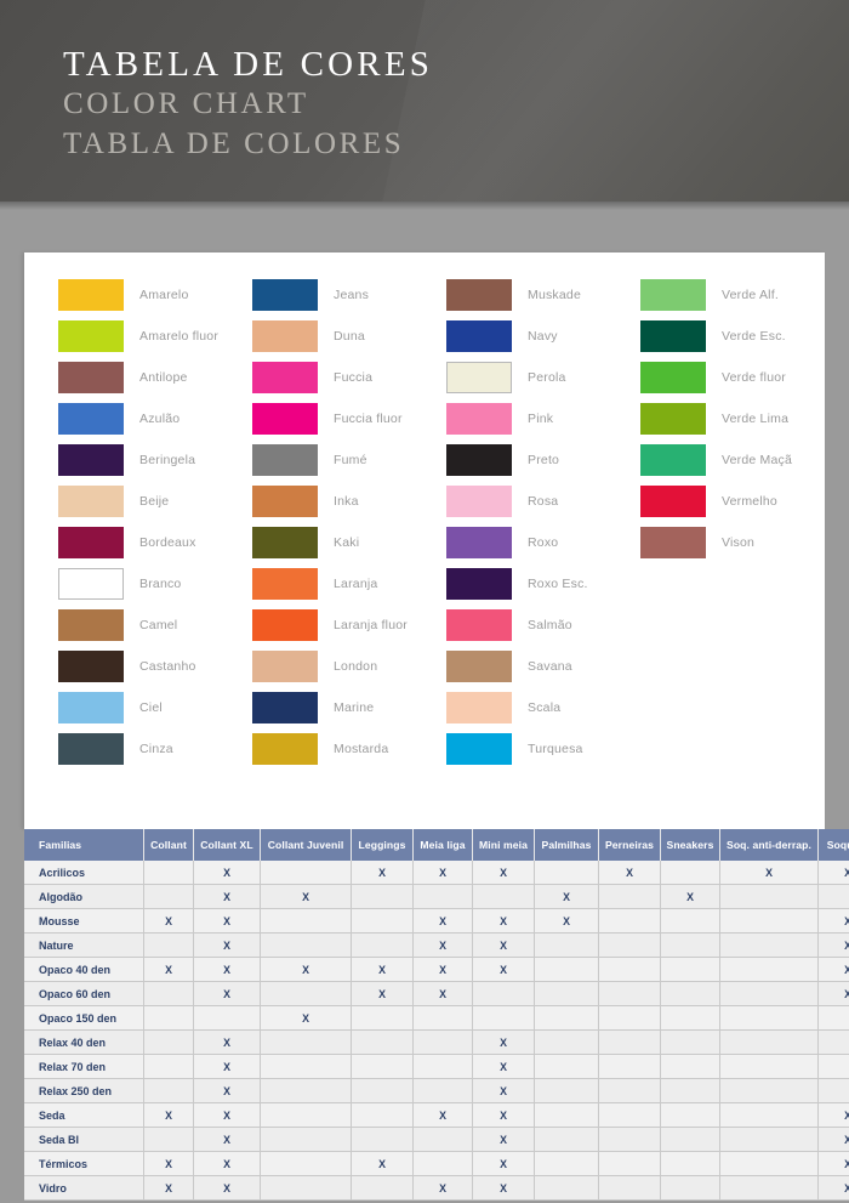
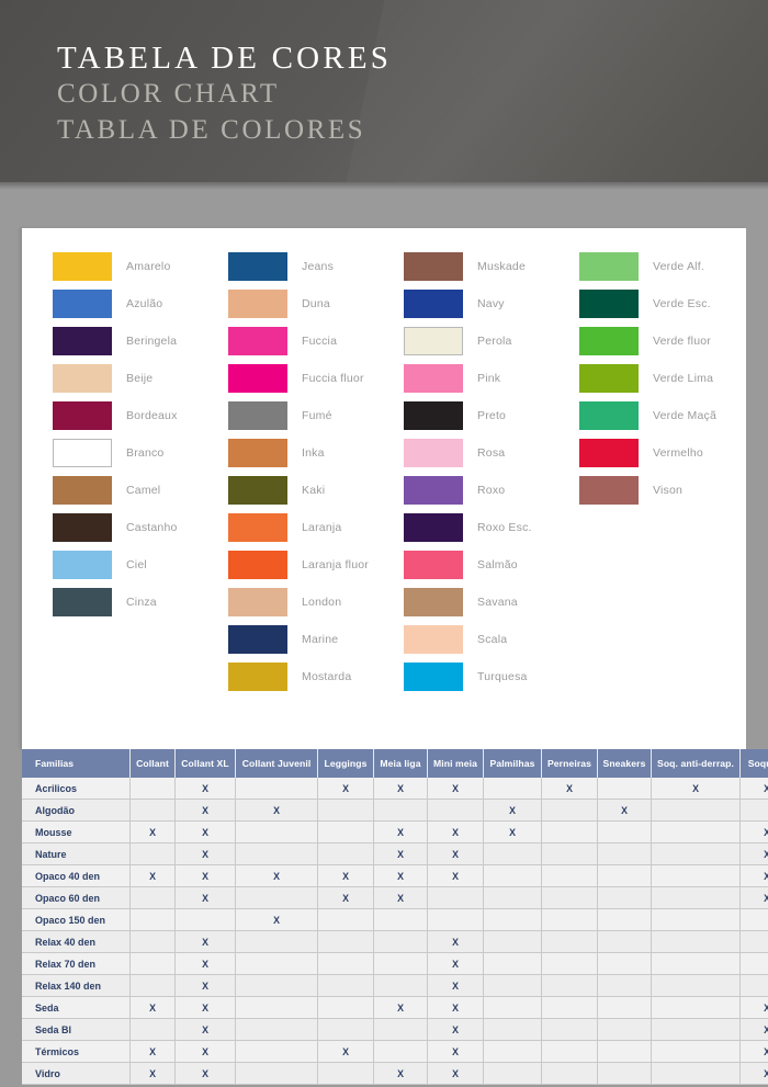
  TABELA DE CORE
  COLOR CHART
  TABLA DE COLORE
  Amarelo
- Amarelo fluor
- Antilope
  Azulão
  Beringela
  Beije
  Bordeaux
  Branco
  Camel
  Castanho
  Ciel
  Cinza
  Jeans
  Duna
  Fuccia
  Fuccia fluor
  Fumé
  Inka
  Kaki
  Laranja
  Laranja fluor
  London
  Marine
  Mostarda
  Muskade
  Navy
  Perola
  Pink
  Preto
  Rosa
  Roxo
  Roxo Esc.
  Salmão
  Savana
  Scala
  Turquesa
  Verde Alf.
  Verde Esc.
  Verde fluor
  Verde Lima
  Verde Maçã
  Vermelho
  Vison
  Familias	Collant	Collant XL	Collant Juvenil	Leggings	Meia liga	Mini meia	Palmilhas	Perneiras	Sneakers	Soq. anti-derrap.	Soq
  Acrilicos		X		X	X	X		X		X	X
  Algodão		X	X				X		X
  Mousse	X	X			X	X	X				X
  Nature		X			X	X					X
  Opaco 40 den	X	X	X	X	X	X					X
  Opaco 60 den		X		X	X						X
  Opaco 150 den			X
  Relax 40 den		X				X
  Relax 70 den		X				X
- Relax 250 den		X				X
+ Relax 140 den		X				X
  Seda	X	X			X	X					X
  Seda Bl		X				X					X
  Térmicos	X	X		X		X					X
  Vidro	X	X			X	X					X
